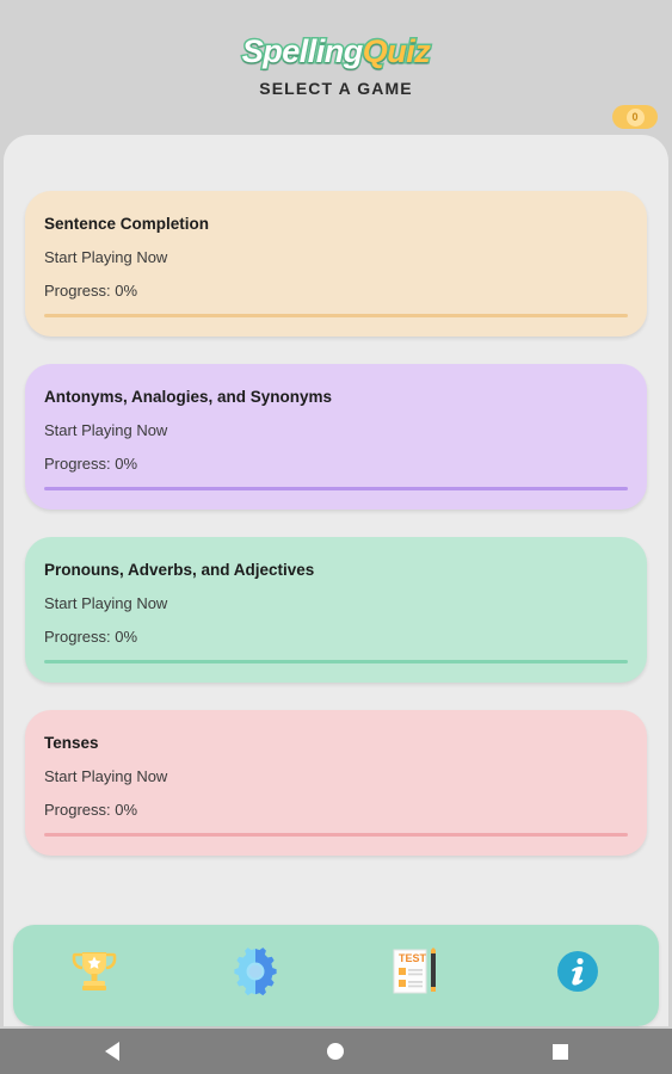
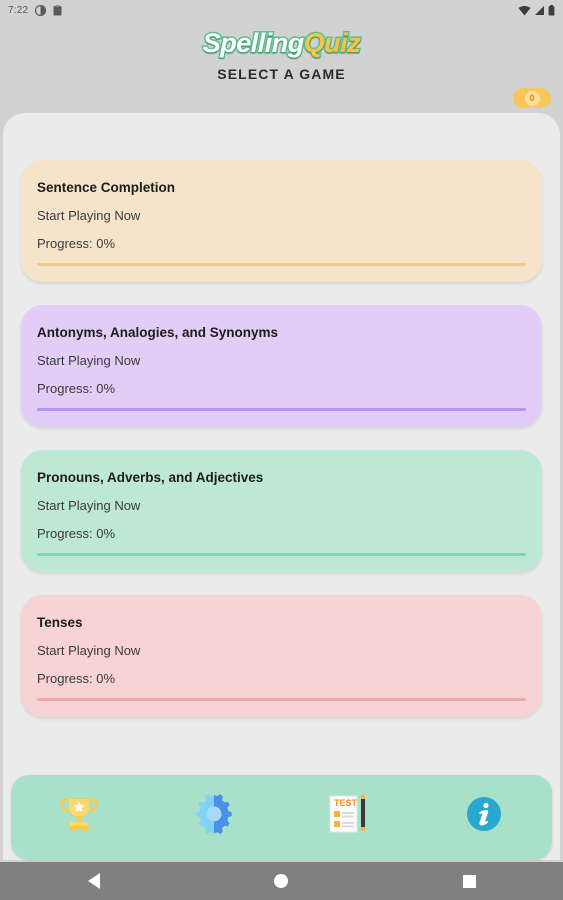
+ 7:22
  SpellingQuiz
  SELECT A GAME
  0
  Sentence Completion
  Start Playing Now
  Progress: 0%
  Antonyms, Analogies, and Synonyms
  Start Playing Now
  Progress: 0%
  Pronouns, Adverbs, and Adjectives
  Start Playing Now
  Progress: 0%
  Tenses
  Start Playing Now
  Progress: 0%
  TEST
